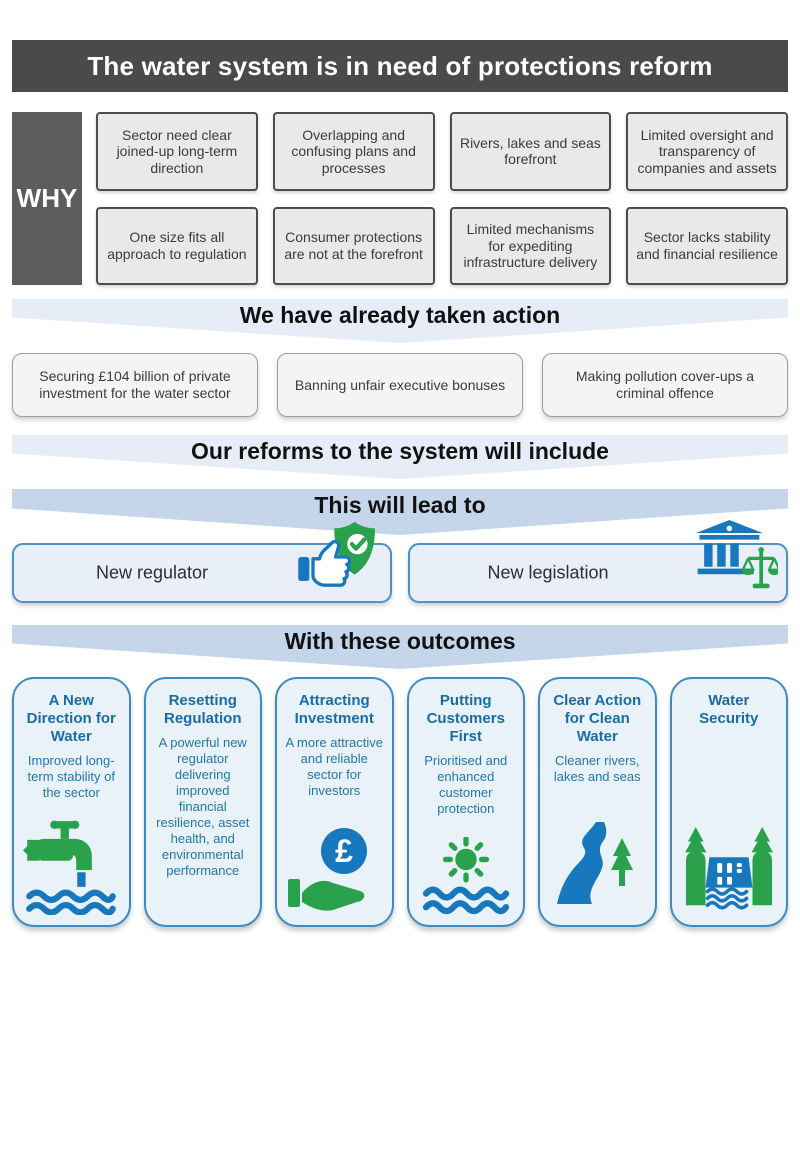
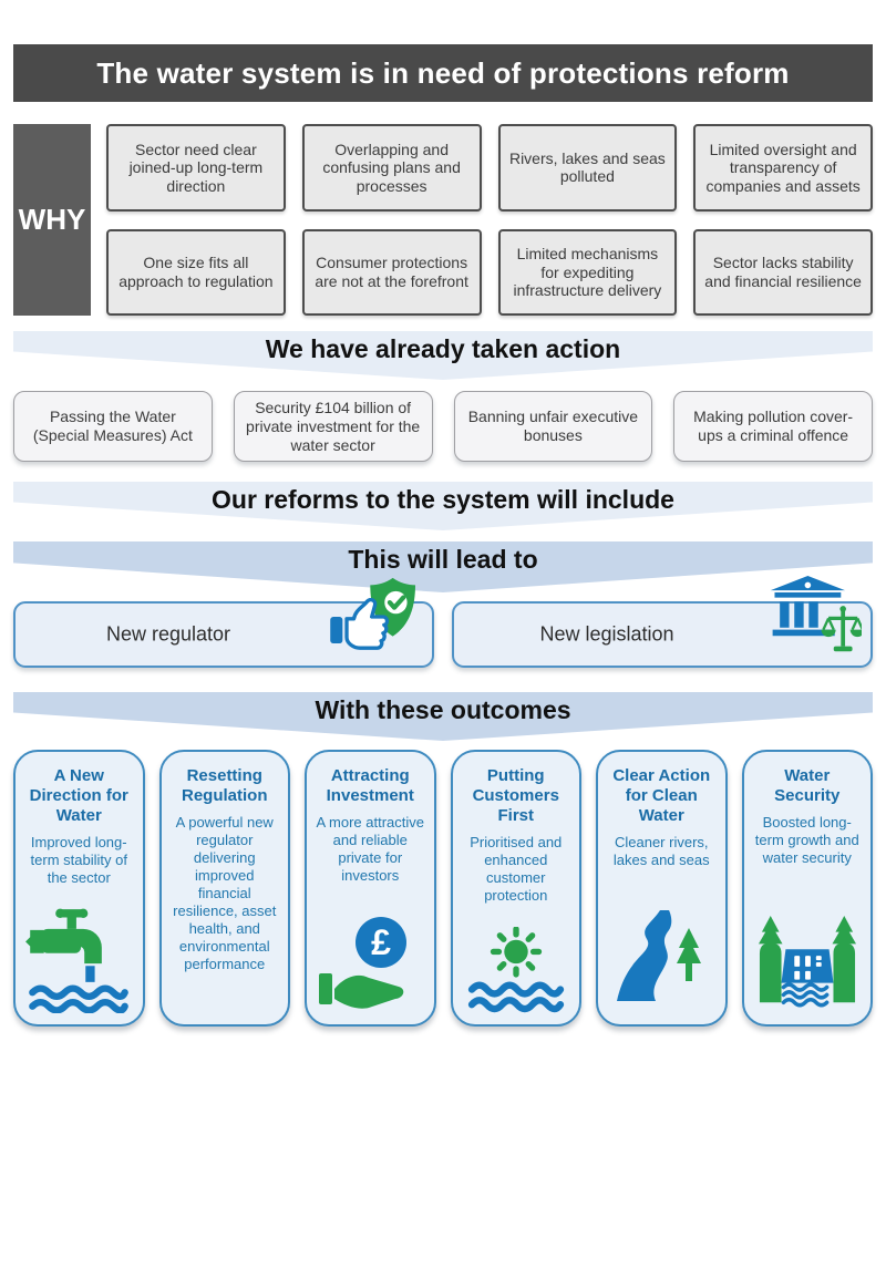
  The water system is in need of protections reform
  WHY
  Sector need clear joined-up long-term direction
  Overlapping and confusing plans and processes
- Rivers, lakes and seas forefront
+ Rivers, lakes and seas polluted
  Limited oversight and transparency of companies and assets
  One size fits all approach to regulation
  Consumer protections are not at the forefront
  Limited mechanisms for expediting infrastructure delivery
  Sector lacks stability and financial resilience
  We have already taken action
+ Passing the Water (Special Measures) Act
- Securing £104 billion of private investment for the water sector
+ Security £104 billion of private investment for the water sector
  Banning unfair executive bonuses
  Making pollution cover-ups a criminal offence
  Our reforms to the system will include
  This will lead to
  New regulator
  New legislation
  With these outcomes
  A New Direction for Water
  Improved long-term stability of the sector
  Resetting Regulation
  A powerful new regulator delivering improved financial resilience, asset health, and environmental performance
  Attracting Investment
- A more attractive and reliable sector for investors
+ A more attractive and reliable private for investors
  £
  Putting Customers First
  Prioritised and enhanced customer protection
  Clear Action for Clean Water
  Cleaner rivers, lakes and seas
  Water Security
+ Boosted long-term growth and water security
